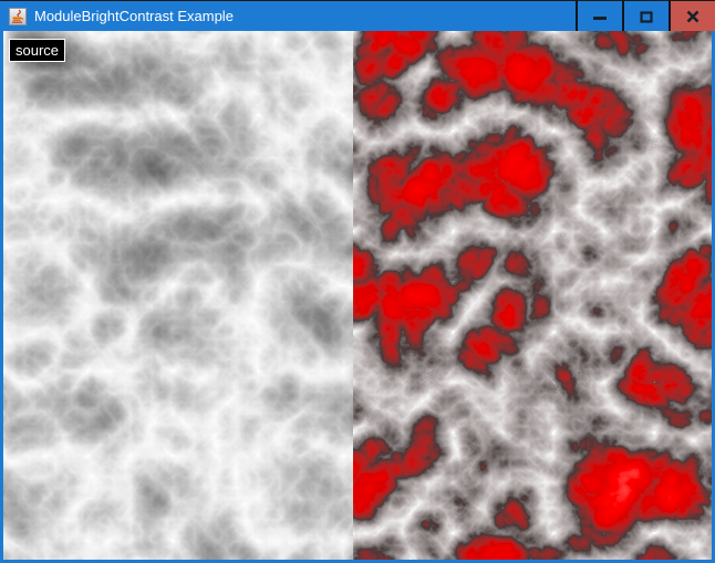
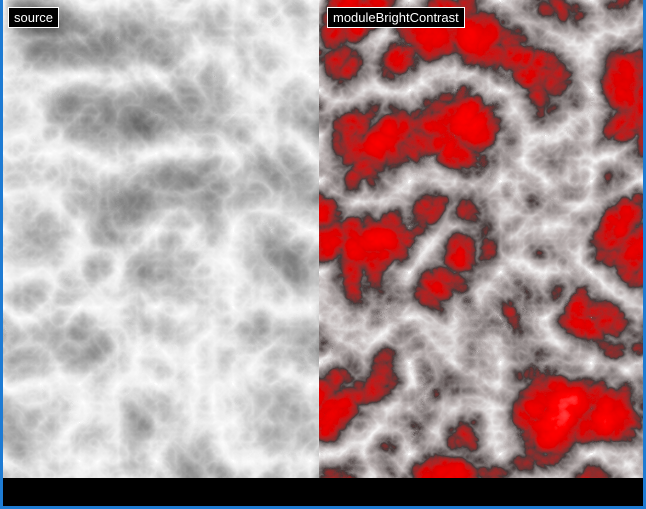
- ModuleBrightContrast Example
  source
+ moduleBrightContrast
